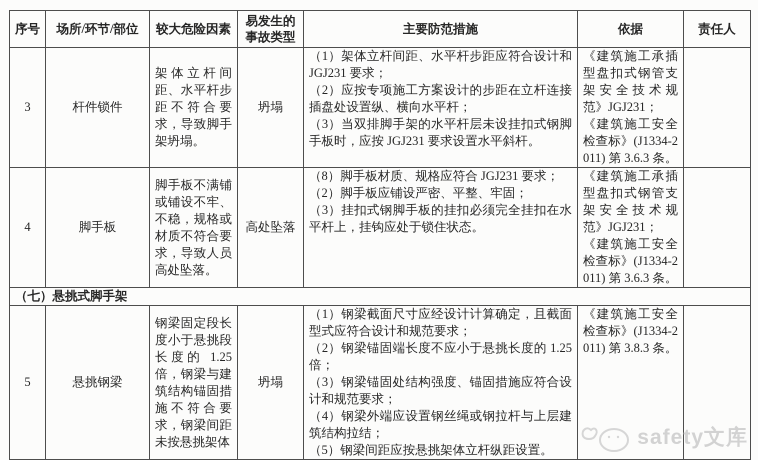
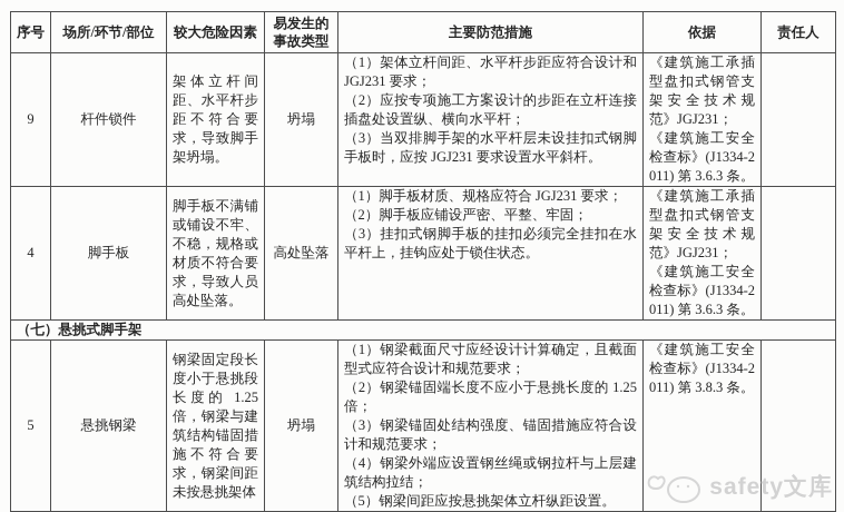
  序号	场所/环节/部位	较大危险因素	易发生的事故类型	主要防范措施	依据	责任人
- 3	杆件锁件	架体立杆间距、水平杆步距不符合要求，导致脚手架坍塌。	坍塌	（1）架体立杆间距、水平杆步距应符合设计和 JGJ231 要求； （2）应按专项施工方案设计的步距在立杆连接插盘处设置纵、横向水平杆； （3）当双排脚手架的水平杆层未设挂扣式钢脚手板时，应按 JGJ231 要求设置水平斜杆。	《建筑施工承插型盘扣式钢管支架安全技术规范》JGJ231； 《建筑施工安全检查标》(J1334-2011) 第 3.6.3 条。
+ 9	杆件锁件	架体立杆间距、水平杆步距不符合要求，导致脚手架坍塌。	坍塌	（1）架体立杆间距、水平杆步距应符合设计和 JGJ231 要求； （2）应按专项施工方案设计的步距在立杆连接插盘处设置纵、横向水平杆； （3）当双排脚手架的水平杆层未设挂扣式钢脚手板时，应按 JGJ231 要求设置水平斜杆。	《建筑施工承插型盘扣式钢管支架安全技术规范》JGJ231； 《建筑施工安全检查标》(J1334-2011) 第 3.6.3 条。
- 4	脚手板	脚手板不满铺或铺设不牢、不稳，规格或材质不符合要求，导致人员高处坠落。	高处坠落	（8）脚手板材质、规格应符合 JGJ231 要求； （2）脚手板应铺设严密、平整、牢固； （3）挂扣式钢脚手板的挂扣必须完全挂扣在水平杆上，挂钩应处于锁住状态。	《建筑施工承插型盘扣式钢管支架安全技术规范》JGJ231； 《建筑施工安全检查标》(J1334-2011) 第 3.6.3 条。
+ 4	脚手板	脚手板不满铺或铺设不牢、不稳，规格或材质不符合要求，导致人员高处坠落。	高处坠落	（1）脚手板材质、规格应符合 JGJ231 要求； （2）脚手板应铺设严密、平整、牢固； （3）挂扣式钢脚手板的挂扣必须完全挂扣在水平杆上，挂钩应处于锁住状态。	《建筑施工承插型盘扣式钢管支架安全技术规范》JGJ231； 《建筑施工安全检查标》(J1334-2011) 第 3.6.3 条。
  （七）悬挑式脚手架
  5	悬挑钢梁	钢梁固定段长度小于悬挑段长度的 1.25 倍，钢梁与建筑结构锚固措施不符合要求，钢梁间距未按悬挑架体	坍塌	（1）钢梁截面尺寸应经设计计算确定，且截面型式应符合设计和规范要求； （2）钢梁锚固端长度不应小于悬挑长度的 1.25 倍； （3）钢梁锚固处结构强度、锚固措施应符合设计和规范要求； （4）钢梁外端应设置钢丝绳或钢拉杆与上层建筑结构拉结； （5）钢梁间距应按悬挑架体立杆纵距设置。	《建筑施工安全检查标》(J1334-2011) 第 3.8.3 条。
  safety文库
